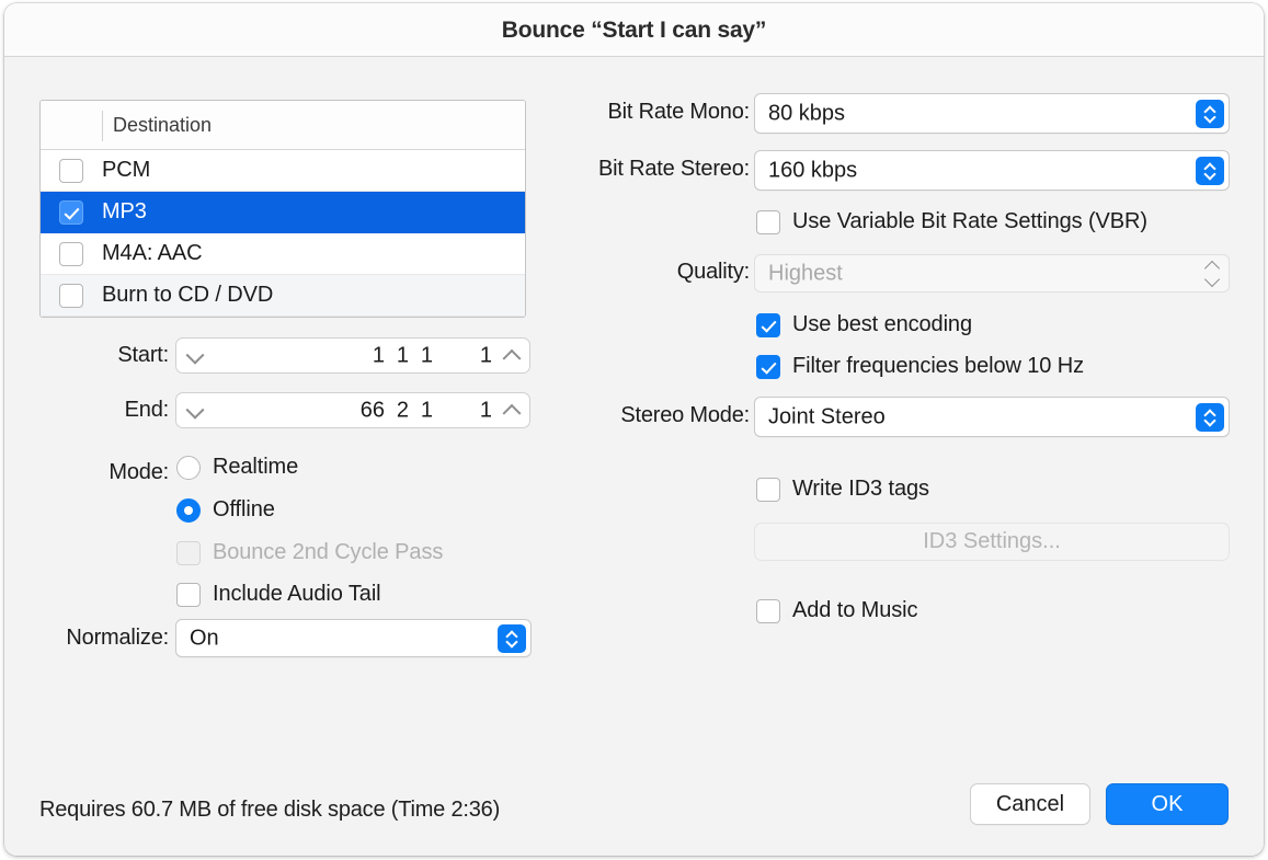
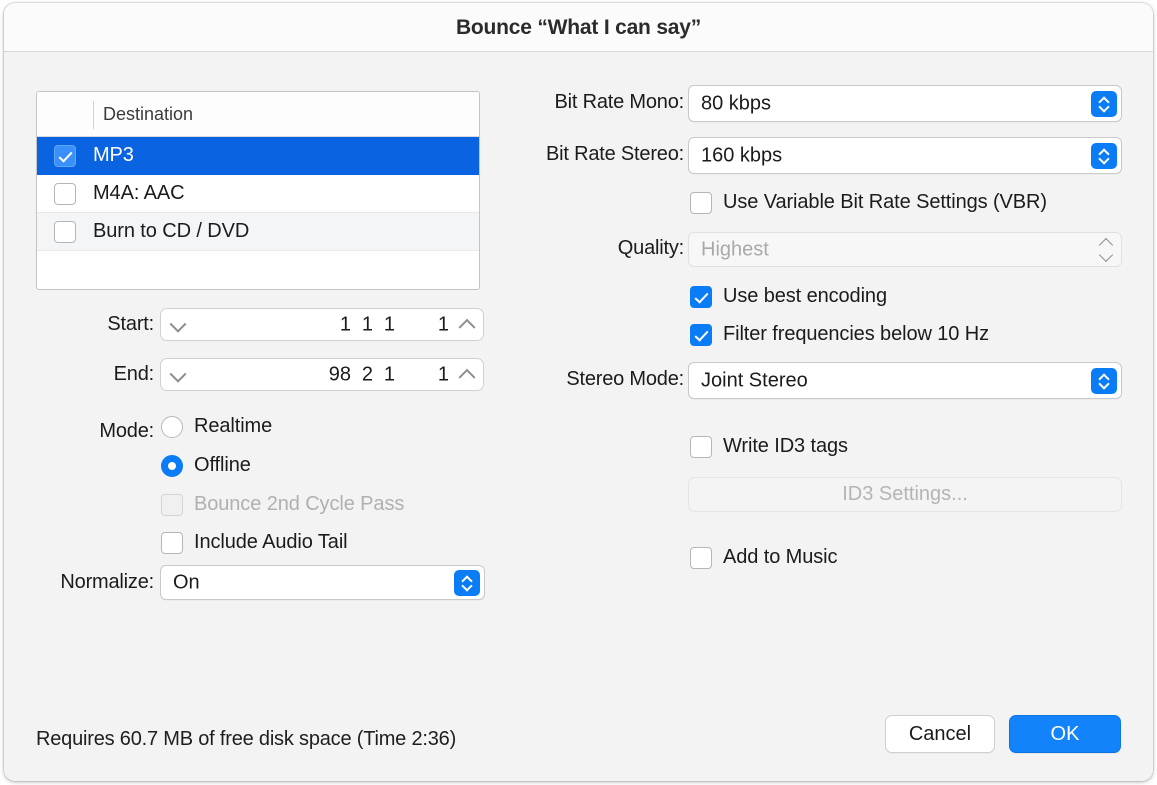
- Bounce “Start I can say”
+ Bounce “What I can say”
  Destination
- PCM
  MP3
  M4A: AAC
  Burn to CD / DVD
  Start:
  1
  1
  1
  1
  End:
- 66
+ 98
  2
  1
  1
  Mode:
  Realtime
  Offline
  Bounce 2nd Cycle Pass
  Include Audio Tail
  Normalize:
  On
  Bit Rate Mono:
  80 kbps
  Bit Rate Stereo:
  160 kbps
  Use Variable Bit Rate Settings (VBR)
  Quality:
  Highest
  Use best encoding
  Filter frequencies below 10 Hz
  Stereo Mode:
  Joint Stereo
  Write ID3 tags
  ID3 Settings...
  Add to Music
  Requires 60.7 MB of free disk space (Time 2:36)
  Cancel
  OK
